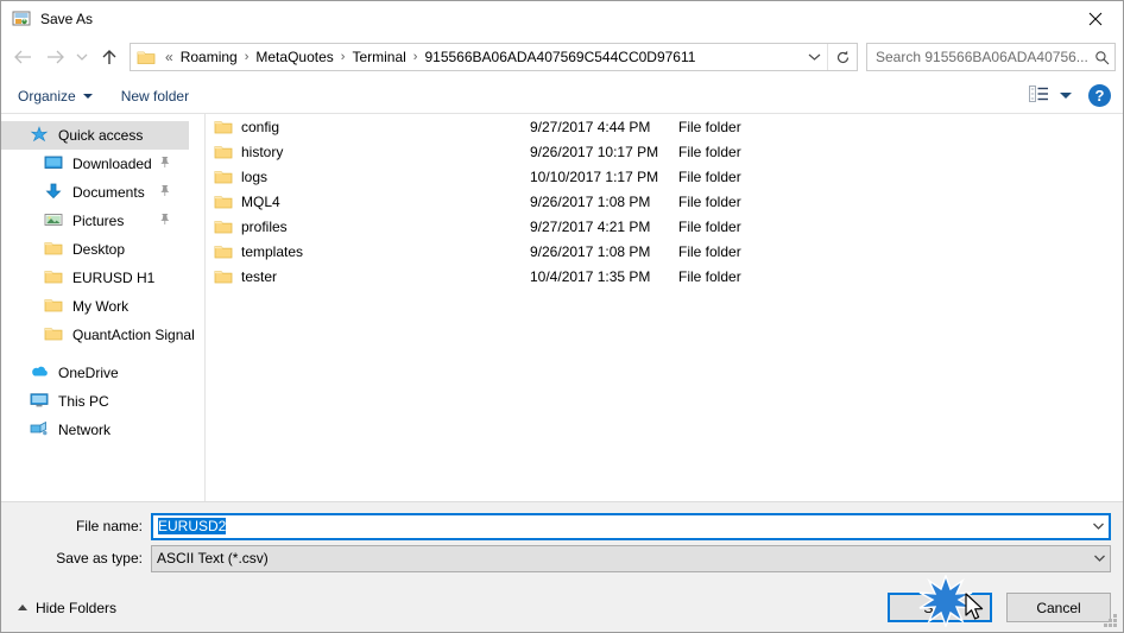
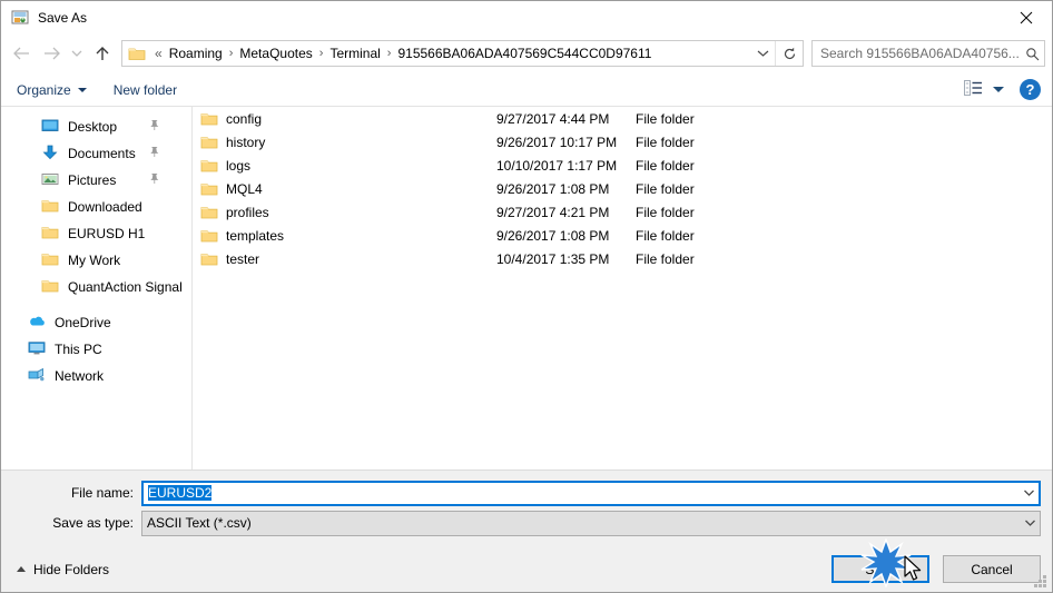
  Save As
  «
  Roaming
  ›
  MetaQuotes
  ›
  Terminal
  ›
  915566BA06ADA407569C544CC0D97611
  Search 915566BA06ADA40756...
  Organize
  New folder
  ?
- Quick access
- Downloaded
+ Desktop
  Documents
  Pictures
- Desktop
+ Downloaded
  EURUSD H1
  My Work
  QuantAction Signal
  OneDrive
  This PC
  Network
  config
  9/27/2017 4:44 PM
  File folder
  history
  9/26/2017 10:17 PM
  File folder
  logs
  10/10/2017 1:17 PM
  File folder
  MQL4
  9/26/2017 1:08 PM
  File folder
  profiles
  9/27/2017 4:21 PM
  File folder
  templates
  9/26/2017 1:08 PM
  File folder
  tester
  10/4/2017 1:35 PM
  File folder
  File name:
  EURUSD2
  Save as type:
  ASCII Text (*.csv)
  Hide Folders
  Cancel
